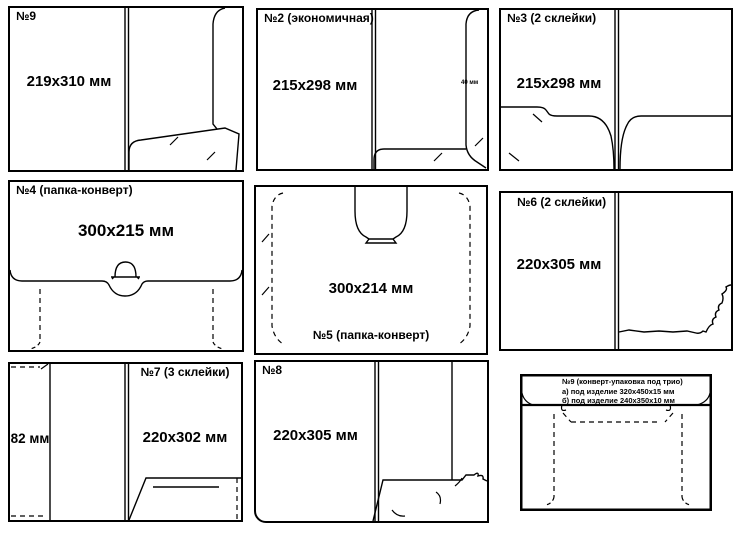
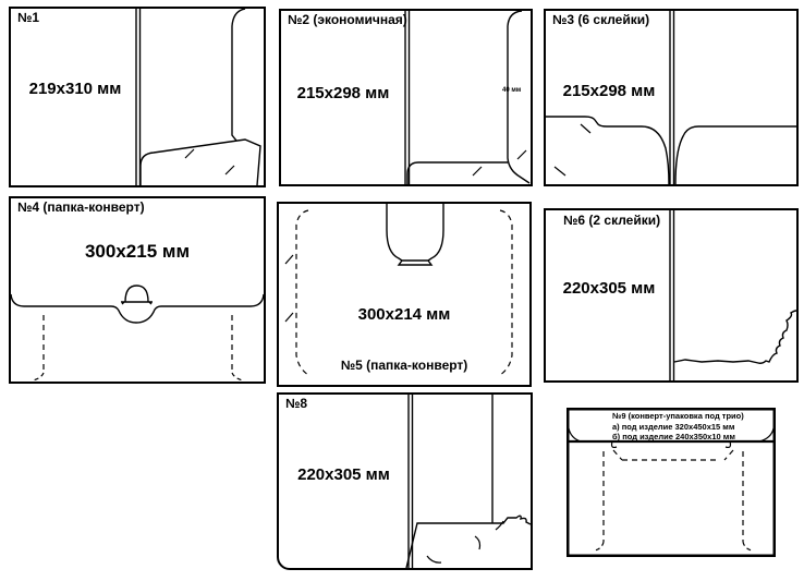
- №9
+ №1
  219x310 мм
  №2 (экономичная)
  215x298 мм
- №3 (2 склейки)
+ №3 (6 склейки)
  215x298 мм
  №4 (папка-конверт)
  300x215 мм
  300x214 мм
  №5 (папка-конверт)
  №6 (2 склейки)
  220x305 мм
- 82 мм
- №7 (3 склейки)
- 220x302 мм
  №8
  220x305 мм
  №9 (конверт-упаковка под трио)
  а) под изделие 320x450x15 мм
  б) под изделие 240x350x10 мм
